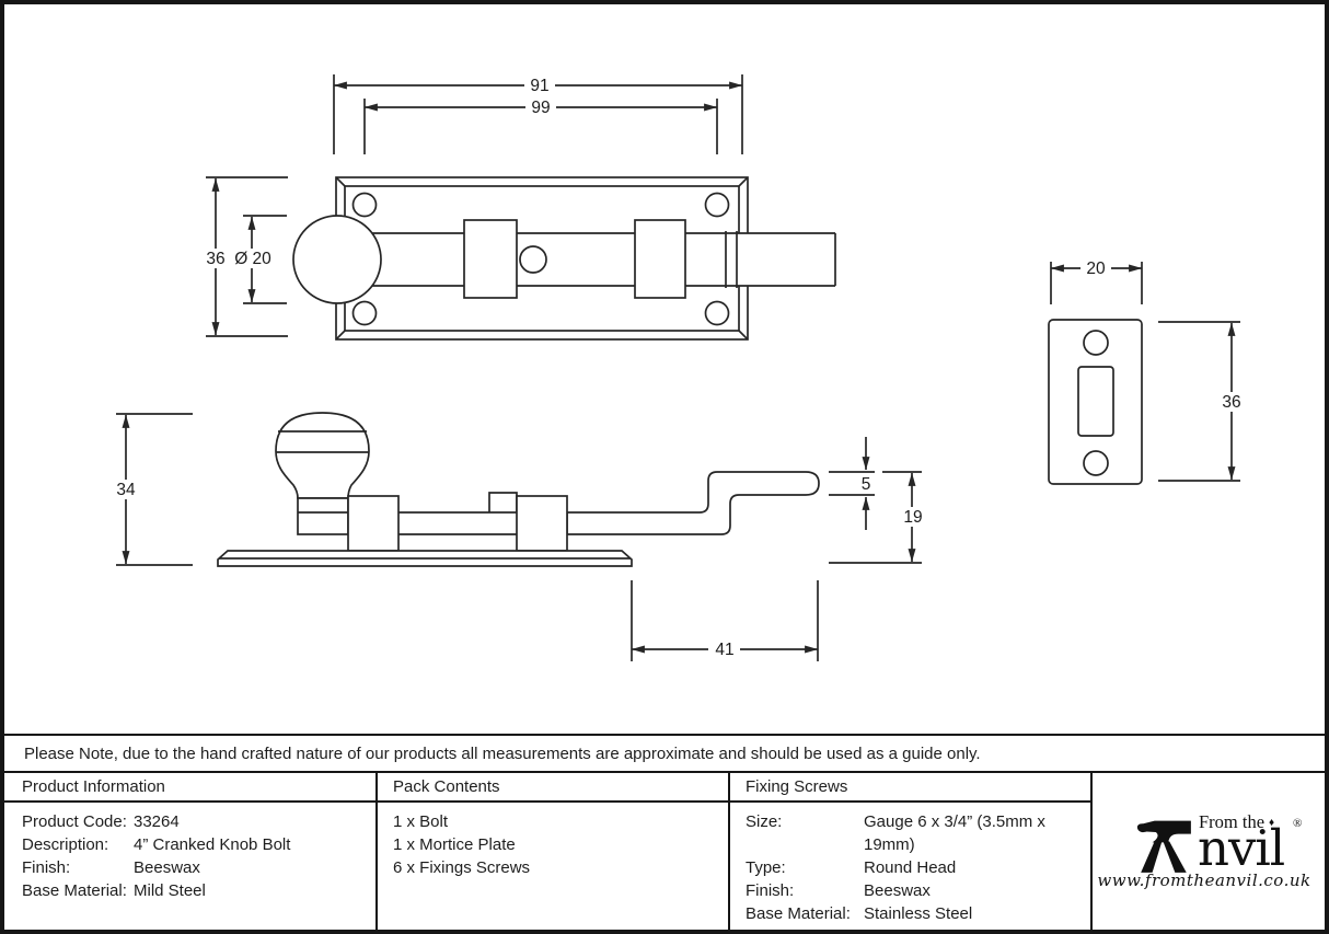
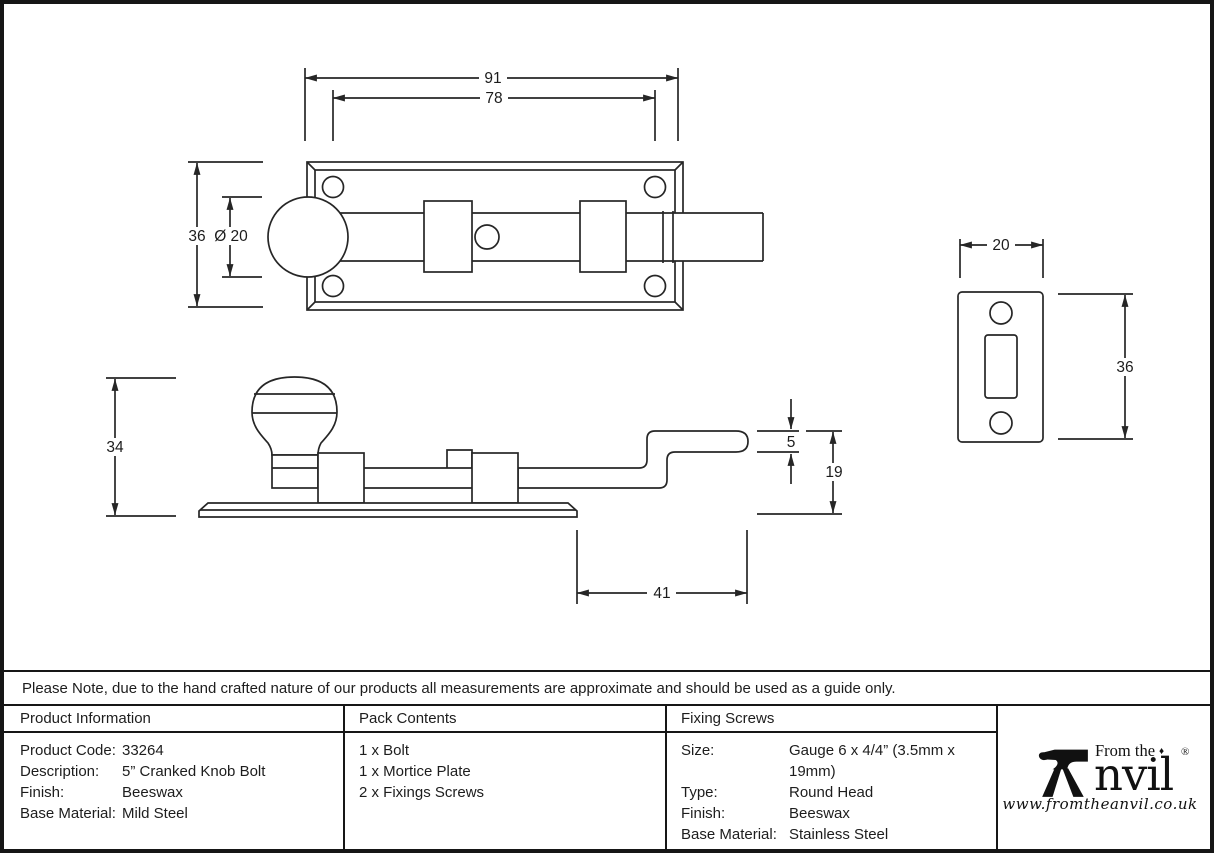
  91
- 99
+ 78
  36
  Ø 20
  34
  5
  19
  41
  20
  36
  Please Note, due to the hand crafted nature of our products all measurements are approximate and should be used as a guide only.
  Product Information
  Product Code:
  33264
  Description:
- 4” Cranked Knob Bolt
+ 5” Cranked Knob Bolt
  Finish:
  Beeswax
  Base Material:
  Mild Steel
  Pack Contents
  1 x Bolt
  1 x Mortice Plate
- 6 x Fixings Screws
+ 2 x Fixings Screws
  Fixing Screws
  Size:
- Gauge 6 x 3/4” (3.5mm x 19mm)
+ Gauge 6 x 4/4” (3.5mm x 19mm)
  Type:
  Round Head
  Finish:
  Beeswax
  Base Material:
  Stainless Steel
  From the ♦
  nvil
  ®
  www.fromtheanvil.co.uk
